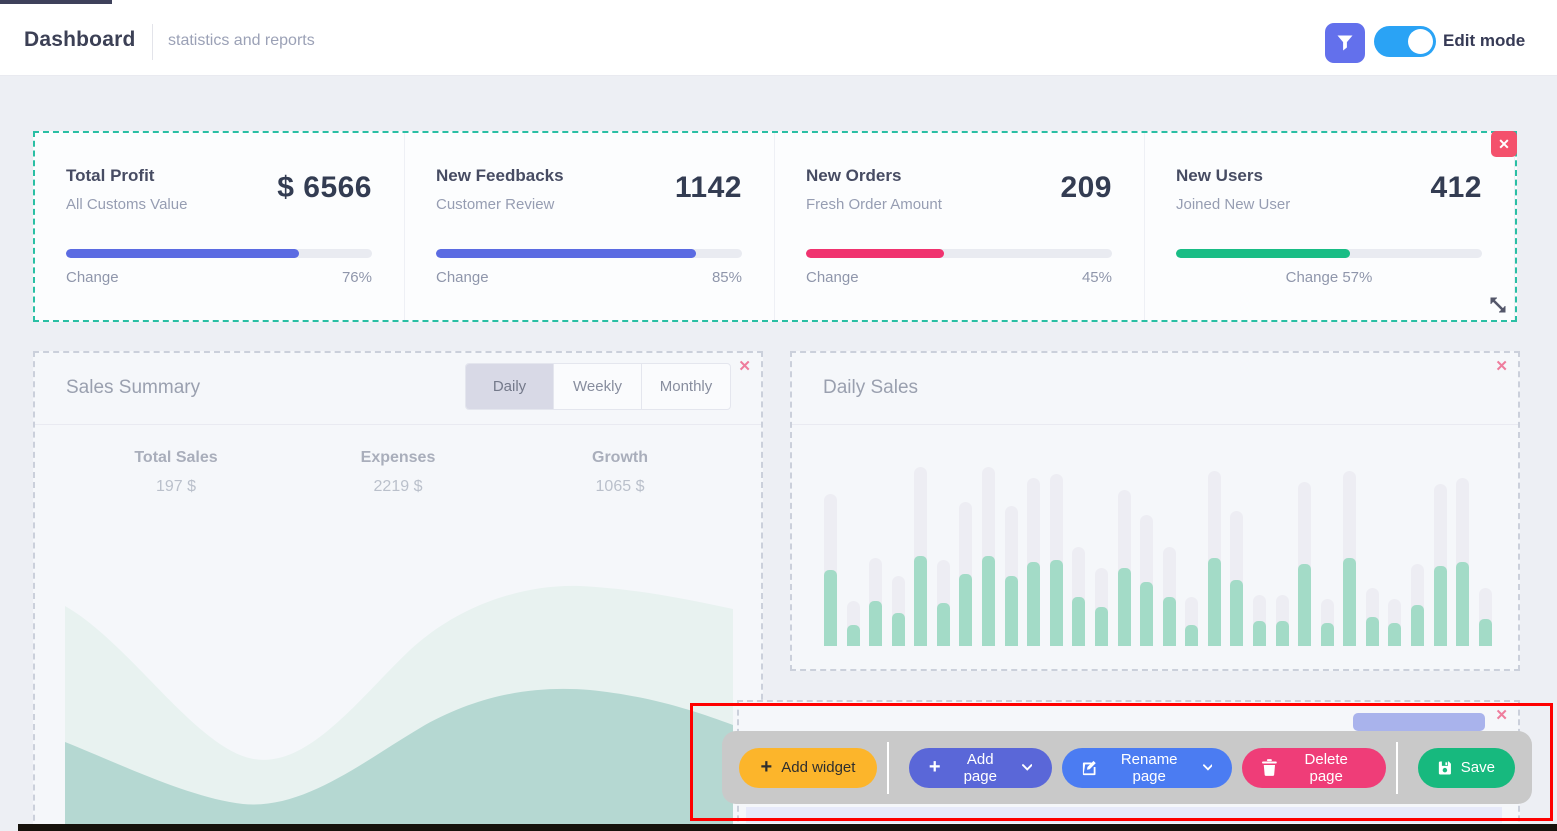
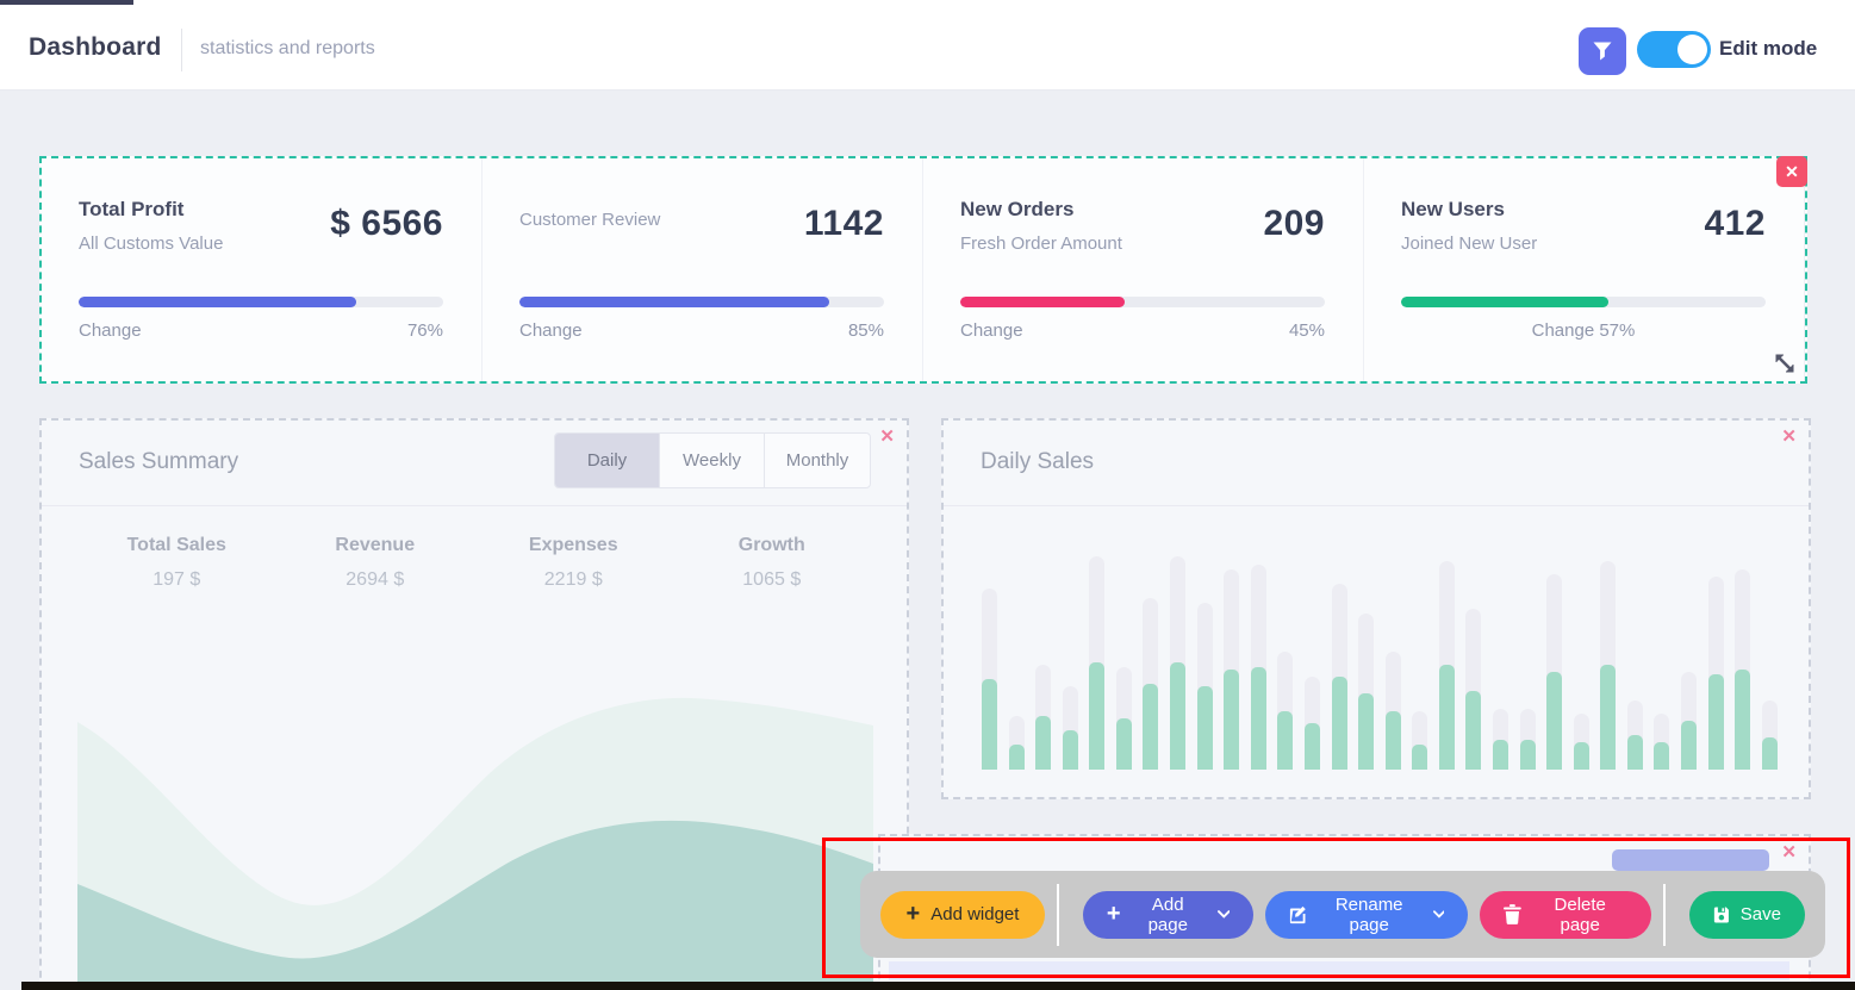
  Dashboard
  statistics and reports
  Edit mode
  Total Profit
  All Customs Value
  $ 6566
  Change
  76%
- New Feedbacks
  Customer Review
  1142
  Change
  85%
  New Orders
  Fresh Order Amount
  209
  Change
  45%
  New Users
  Joined New User
  412
  Change 57%
  ✕
  Sales Summary
  Daily
  Weekly
  Monthly
  ✕
  Total Sales
  197 $
+ Revenue
+ 2694 $
  Expenses
  2219 $
  Growth
  1065 $
  Daily Sales
  ✕
  ✕
  +
  Add widget
  +
  Add page
  Rename page
  Delete page
  Save
